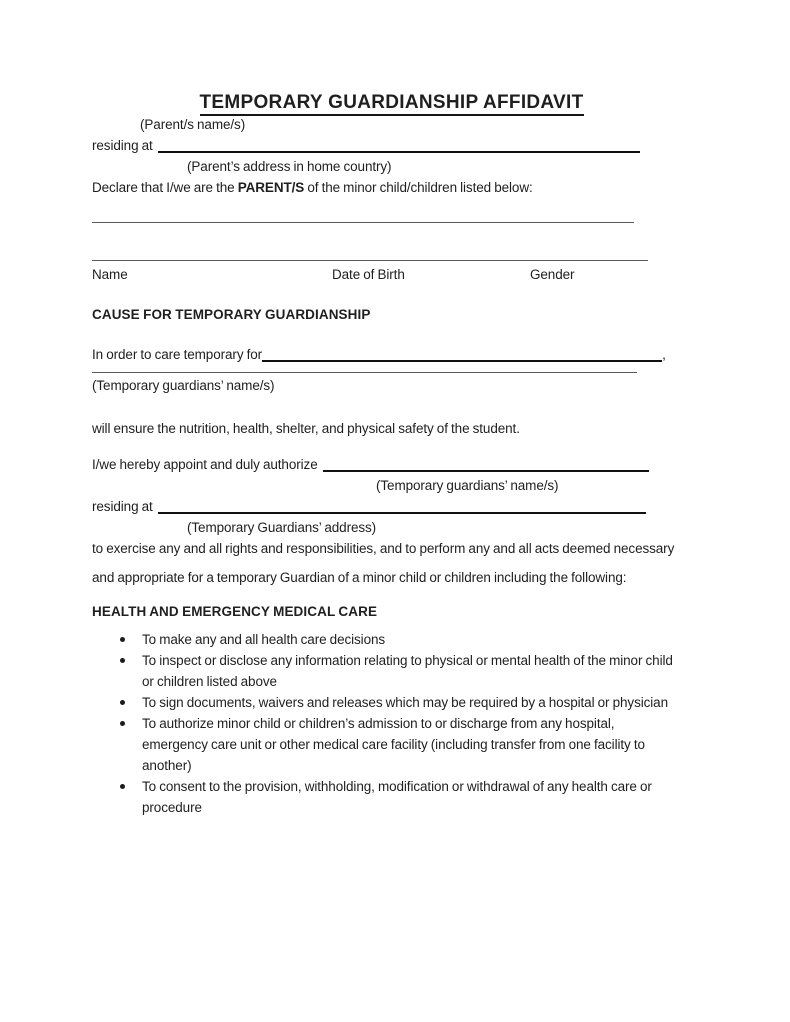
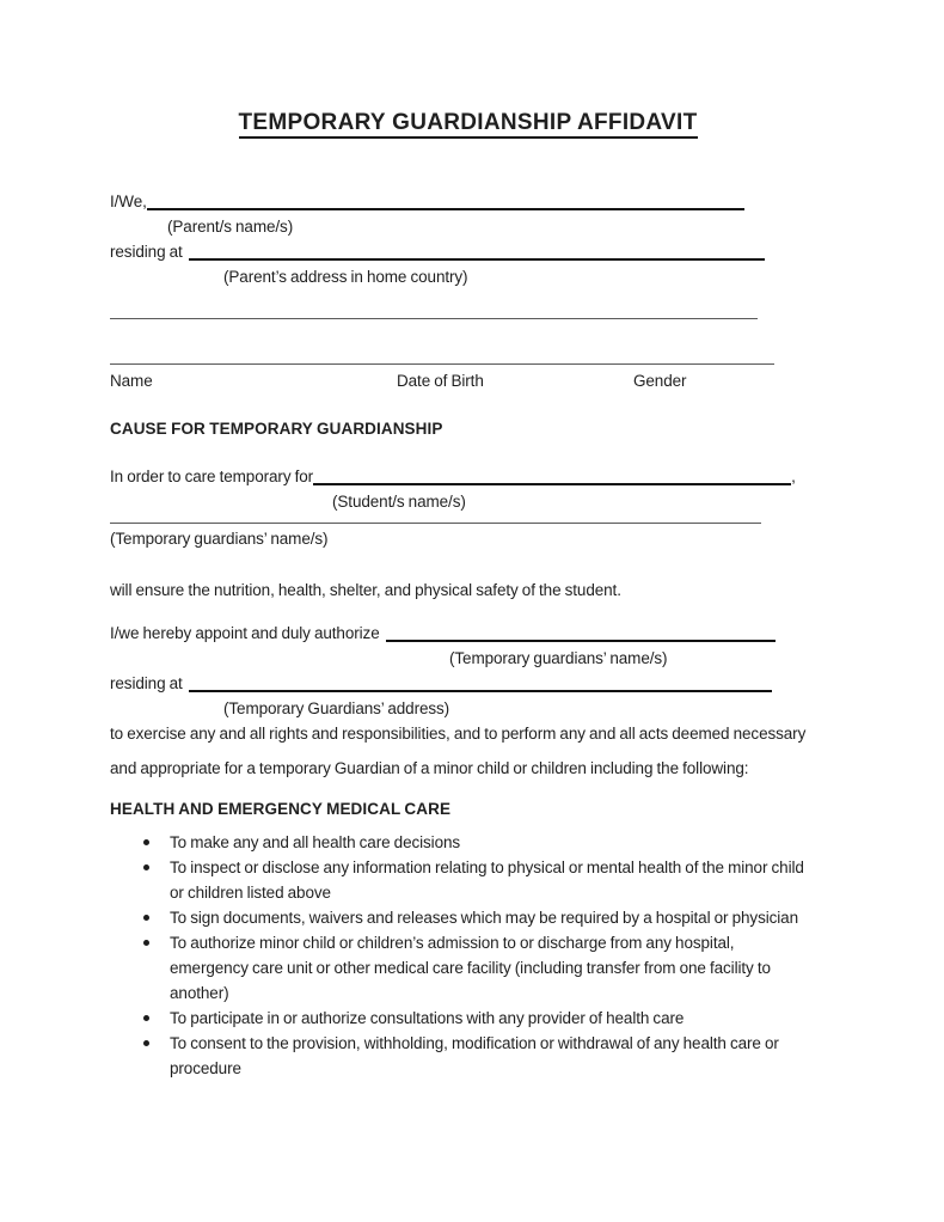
  TEMPORARY GUARDIANSHIP AFFIDAVIT
+ I/We,
  (Parent/s name/s)
  residing at
  (Parent’s address in home country)
- Declare that I/we are the PARENT/S of the minor child/children listed below:
  Name
  Date of Birth
  Gender
  CAUSE FOR TEMPORARY GUARDIANSHIP
  In order to care temporary for ,
+ (Student/s name/s)
  (Temporary guardians’ name/s)
  will ensure the nutrition, health, shelter, and physical safety of the student.
  I/we hereby appoint and duly authorize
  (Temporary guardians’ name/s)
  residing at
  (Temporary Guardians’ address)
  to exercise any and all rights and responsibilities, and to perform any and all acts deemed necessary
  and appropriate for a temporary Guardian of a minor child or children including the following:
  HEALTH AND EMERGENCY MEDICAL CARE
  To make any and all health care decisions
  To inspect or disclose any information relating to physical or mental health of the minor child or children listed above
  To sign documents, waivers and releases which may be required by a hospital or physician
  To authorize minor child or children’s admission to or discharge from any hospital, emergency care unit or other medical care facility (including transfer from one facility to another)
+ To participate in or authorize consultations with any provider of health care
  To consent to the provision, withholding, modification or withdrawal of any health care or procedure
